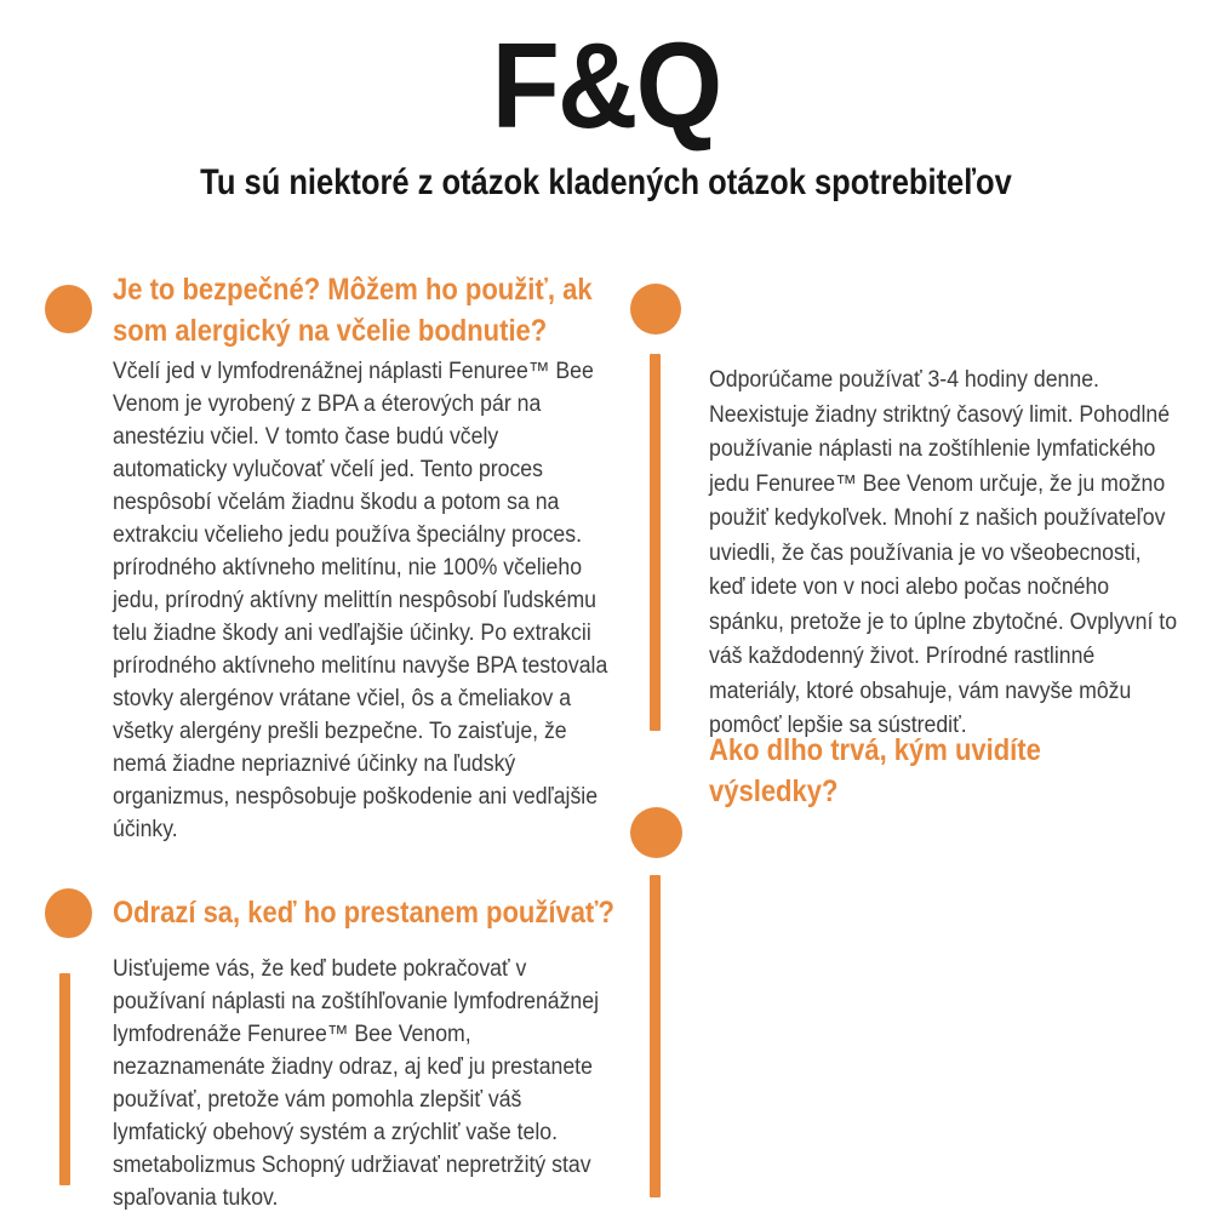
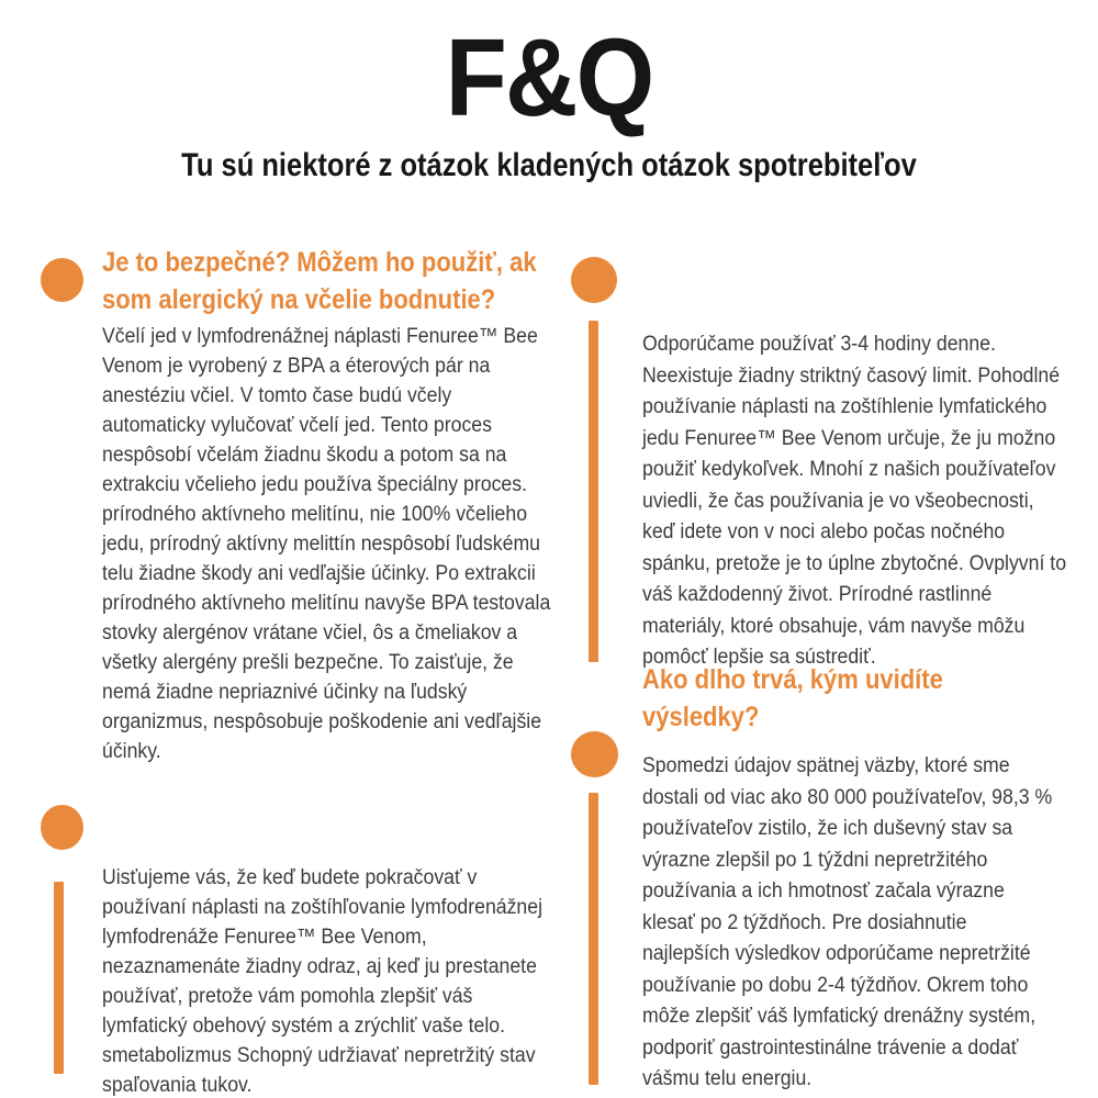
  F&Q
  Tu sú niektoré z otázok kladených otázok spotrebiteľov
  Je to bezpečné? Môžem ho použiť, ak
  som alergický na včelie bodnutie?
  Včelí jed v lymfodrenážnej náplasti Fenuree™ Bee
  Venom je vyrobený z BPA a éterových pár na
  anestéziu včiel. V tomto čase budú včely
  automaticky vylučovať včelí jed. Tento proces
  nespôsobí včelám žiadnu škodu a potom sa na
  extrakciu včelieho jedu používa špeciálny proces.
  prírodného aktívneho melitínu, nie 100% včelieho
  jedu, prírodný aktívny melittín nespôsobí ľudskému
  telu žiadne škody ani vedľajšie účinky. Po extrakcii
  prírodného aktívneho melitínu navyše BPA testovala
  stovky alergénov vrátane včiel, ôs a čmeliakov a
  všetky alergény prešli bezpečne. To zaisťuje, že
  nemá žiadne nepriaznivé účinky na ľudský
  organizmus, nespôsobuje poškodenie ani vedľajšie
  účinky.
- Odrazí sa, keď ho prestanem používať?
  Uisťujeme vás, že keď budete pokračovať v
  používaní náplasti na zoštíhľovanie lymfodrenážnej
  lymfodrenáže Fenuree™ Bee Venom,
  nezaznamenáte žiadny odraz, aj keď ju prestanete
  používať, pretože vám pomohla zlepšiť váš
  lymfatický obehový systém a zrýchliť vaše telo.
  smetabolizmus Schopný udržiavať nepretržitý stav
  spaľovania tukov.
  Odporúčame používať 3-4 hodiny denne.
  Neexistuje žiadny striktný časový limit. Pohodlné
  používanie náplasti na zoštíhlenie lymfatického
  jedu Fenuree™ Bee Venom určuje, že ju možno
  použiť kedykoľvek. Mnohí z našich používateľov
  uviedli, že čas používania je vo všeobecnosti,
  keď idete von v noci alebo počas nočného
  spánku, pretože je to úplne zbytočné. Ovplyvní to
  váš každodenný život. Prírodné rastlinné
  materiály, ktoré obsahuje, vám navyše môžu
  pomôcť lepšie sa sústrediť.
  Ako dlho trvá, kým uvidíte
  výsledky?
+ Spomedzi údajov spätnej väzby, ktoré sme
+ dostali od viac ako 80 000 používateľov, 98,3 %
+ používateľov zistilo, že ich duševný stav sa
+ výrazne zlepšil po 1 týždni nepretržitého
+ používania a ich hmotnosť začala výrazne
+ klesať po 2 týždňoch. Pre dosiahnutie
+ najlepších výsledkov odporúčame nepretržité
+ používanie po dobu 2-4 týždňov. Okrem toho
+ môže zlepšiť váš lymfatický drenážny systém,
+ podporiť gastrointestinálne trávenie a dodať
+ vášmu telu energiu.
